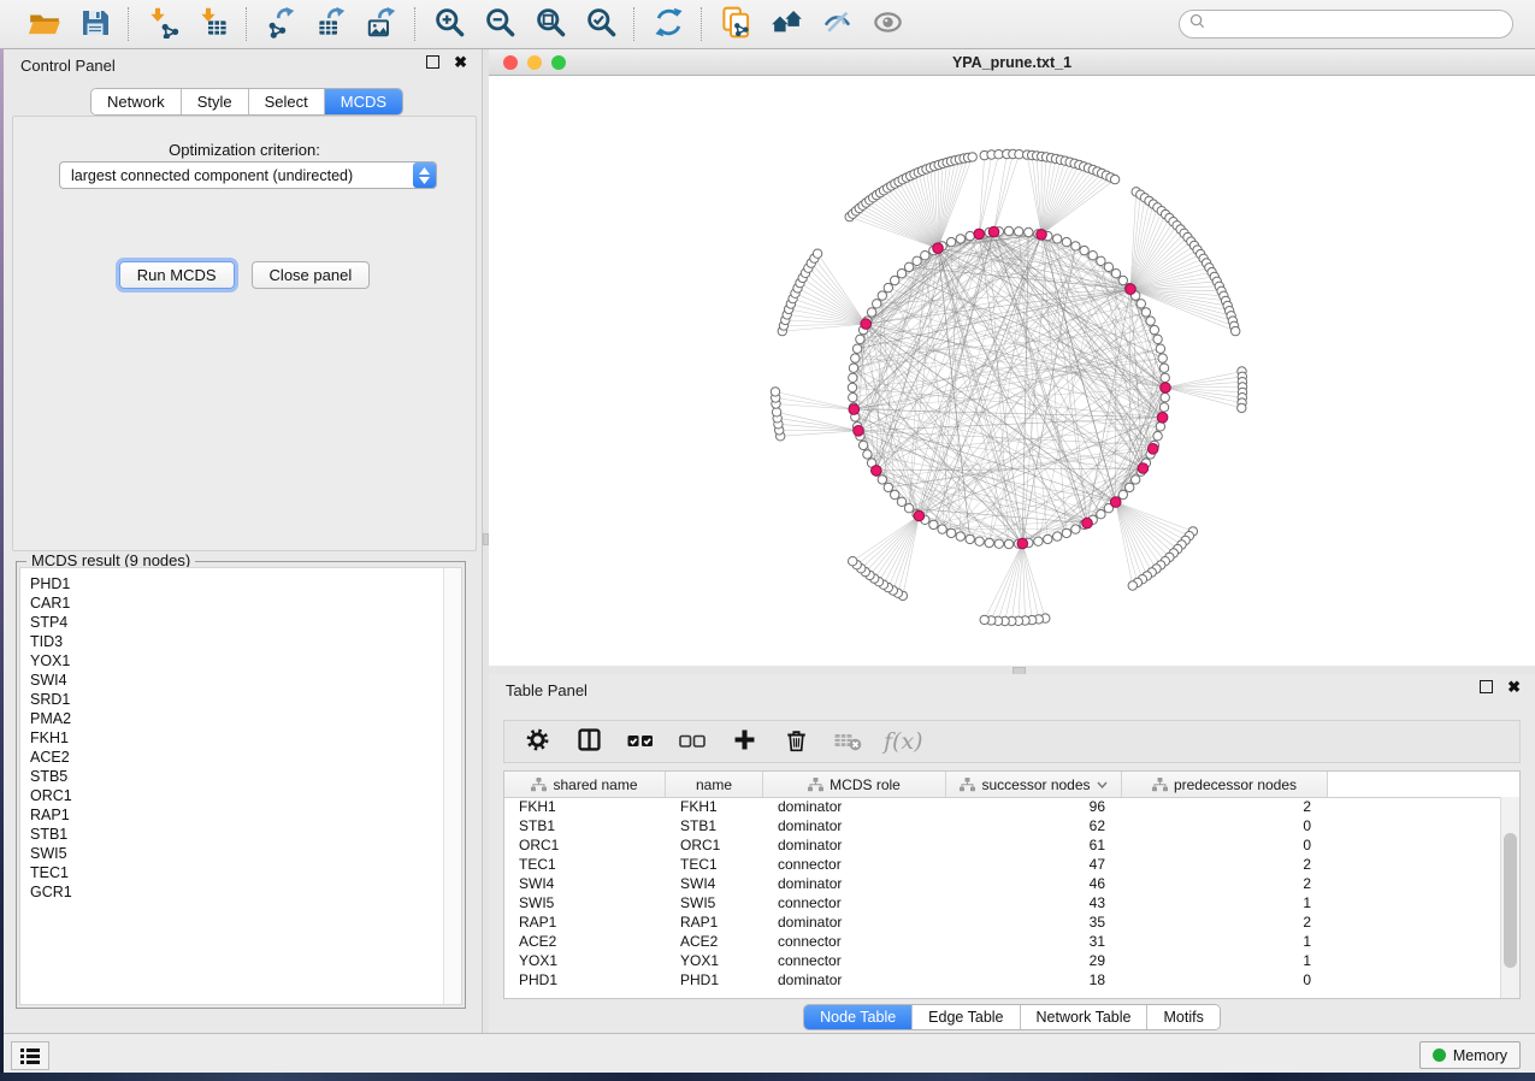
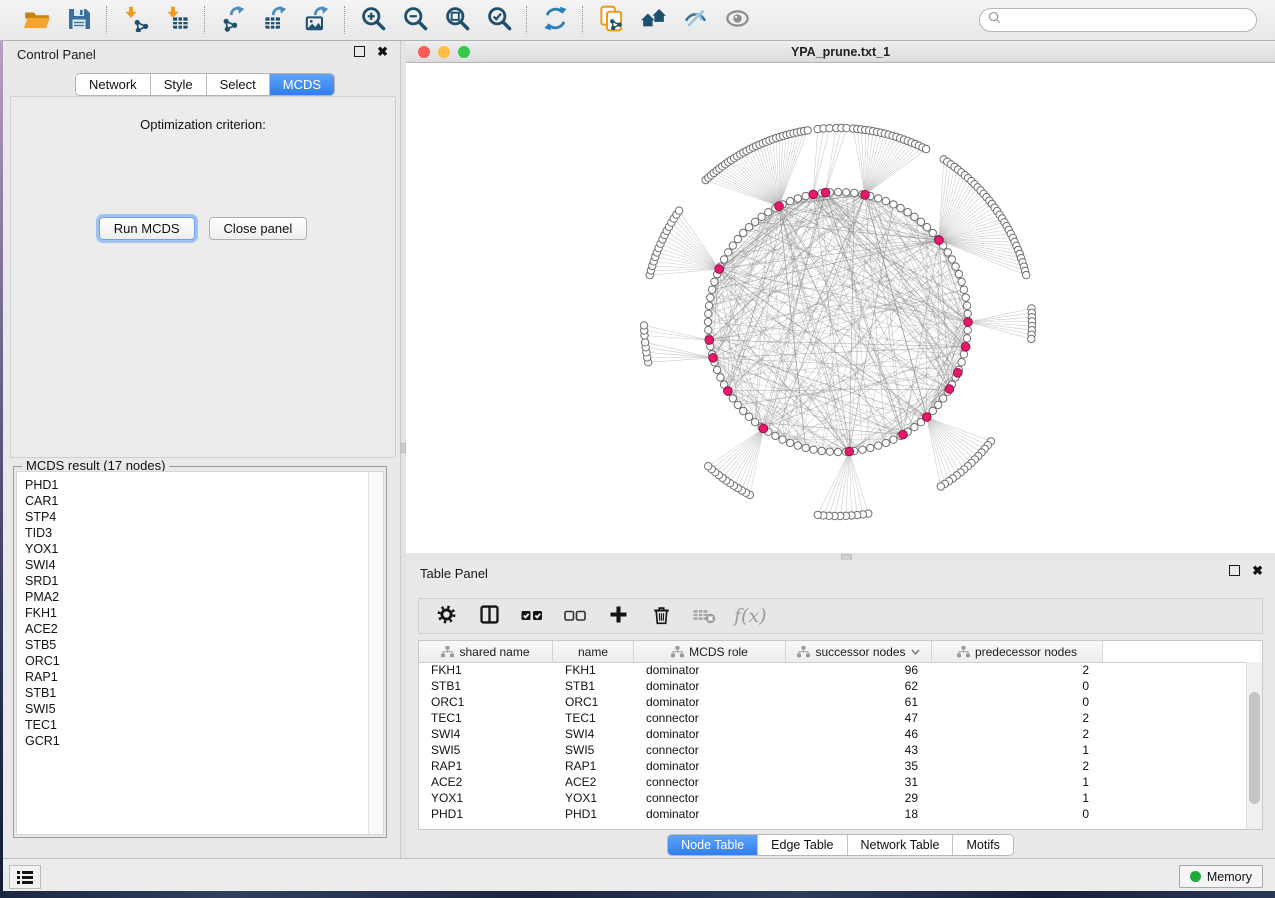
  Control Panel
  ✖
  Network
  Style
  Select
  MCDS
  Optimization criterion:
- largest connected component (undirected)
  Run MCDS
  Close panel
- MCDS result (9 nodes)
+ MCDS result (17 nodes)
  PHD1
  CAR1
  STP4
  TID3
  YOX1
  SWI4
  SRD1
  PMA2
  FKH1
  ACE2
  STB5
  ORC1
  RAP1
  STB1
  SWI5
  TEC1
  GCR1
  YPA_prune.txt_1
  Table Panel
  ✖
  f(x)
  shared name
  name
  MCDS role
  successor nodes
  predecessor nodes
  FKH1
  FKH1
  dominator
  96
  2
  STB1
  STB1
  dominator
  62
  0
  ORC1
  ORC1
  dominator
  61
  0
  TEC1
  TEC1
  connector
  47
  2
  SWI4
  SWI4
  dominator
  46
  2
  SWI5
  SWI5
  connector
  43
  1
  RAP1
  RAP1
  dominator
  35
  2
  ACE2
  ACE2
  connector
  31
  1
  YOX1
  YOX1
  connector
  29
  1
  PHD1
  PHD1
  dominator
  18
  0
  Node Table
  Edge Table
  Network Table
  Motifs
  Memory
